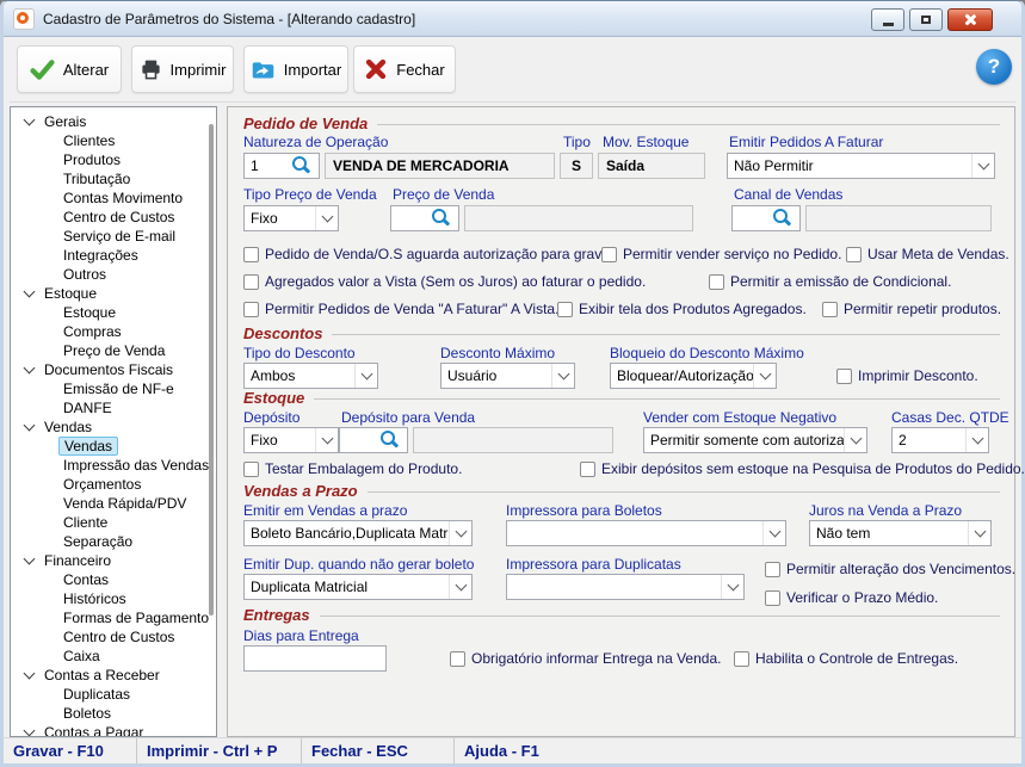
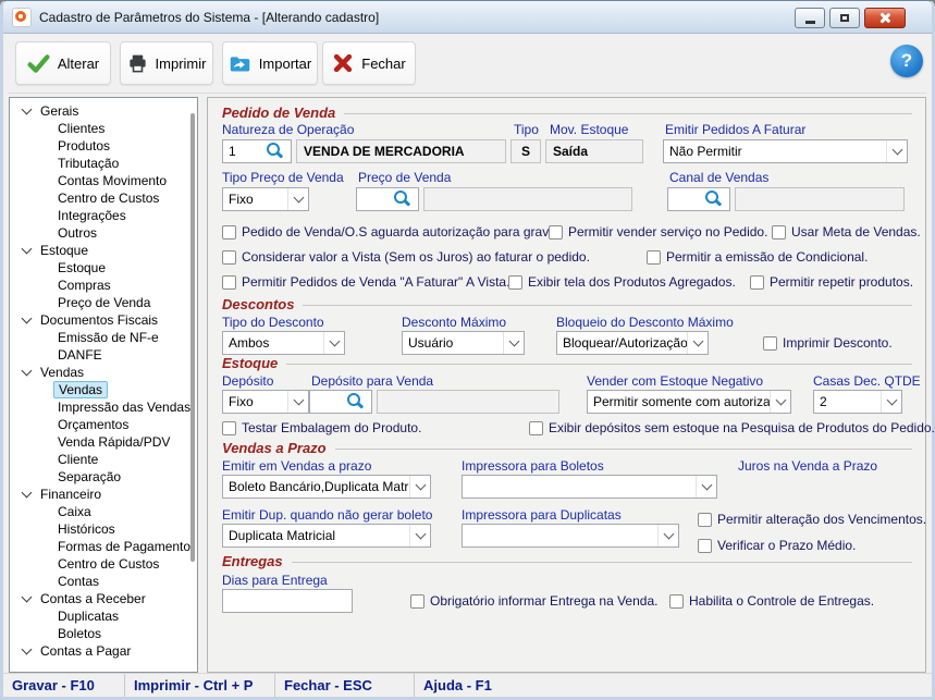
  Cadastro de Parâmetros do Sistema - [Alterando cadastro]
  Alterar
  Imprimir
  Importar
  Fechar
  ?
  Gerais
  Clientes
  Produtos
  Tributação
  Contas Movimento
  Centro de Custos
- Serviço de E-mail
  Integrações
  Outros
  Estoque
  Estoque
  Compras
  Preço de Venda
  Documentos Fiscais
  Emissão de NF-e
  DANFE
  Vendas
  Vendas
  Impressão das Vendas
  Orçamentos
  Venda Rápida/PDV
  Cliente
  Separação
  Financeiro
- Contas
+ Caixa
  Históricos
  Formas de Pagamento
  Centro de Custos
- Caixa
+ Contas
  Contas a Receber
  Duplicatas
  Boletos
  Contas a Pagar
  Pedido de Venda
  Natureza de Operação
  1
  VENDA DE MERCADORIA
  Tipo
  S
  Mov. Estoque
  Saída
  Emitir Pedidos A Faturar
  Não Permitir
  Tipo Preço de Venda
  Fixo
  Preço de Venda
  Canal de Vendas
  Pedido de Venda/O.S aguarda autorização para grav
  Permitir vender serviço no Pedido.
  Usar Meta de Vendas.
- Agregados valor a Vista (Sem os Juros) ao faturar o pedido.
+ Considerar valor a Vista (Sem os Juros) ao faturar o pedido.
  Permitir a emissão de Condicional.
  Permitir Pedidos de Venda "A Faturar" A Vista
  Exibir tela dos Produtos Agregados.
  Permitir repetir produtos.
  Descontos
  Tipo do Desconto
  Ambos
  Desconto Máximo
  Usuário
  Bloqueio do Desconto Máximo
  Bloquear/Autorização
  Imprimir Desconto.
  Estoque
  Depósito
  Fixo
  Depósito para Venda
  Vender com Estoque Negativo
  Permitir somente com autoriza
  Casas Dec. QTDE
  2
  Testar Embalagem do Produto.
  Exibir depósitos sem estoque na Pesquisa de Produtos do Pedido.
  Vendas a Prazo
  Emitir em Vendas a prazo
  Boleto Bancário,Duplicata Matr
  Impressora para Boletos
  Juros na Venda a Prazo
- Não tem
  Emitir Dup. quando não gerar boleto
  Duplicata Matricial
  Impressora para Duplicatas
  Permitir alteração dos Vencimentos.
  Verificar o Prazo Médio.
  Entregas
  Dias para Entrega
  Obrigatório informar Entrega na Venda.
  Habilita o Controle de Entregas.
  Gravar - F10
  Imprimir - Ctrl + P
  Fechar - ESC
  Ajuda - F1
